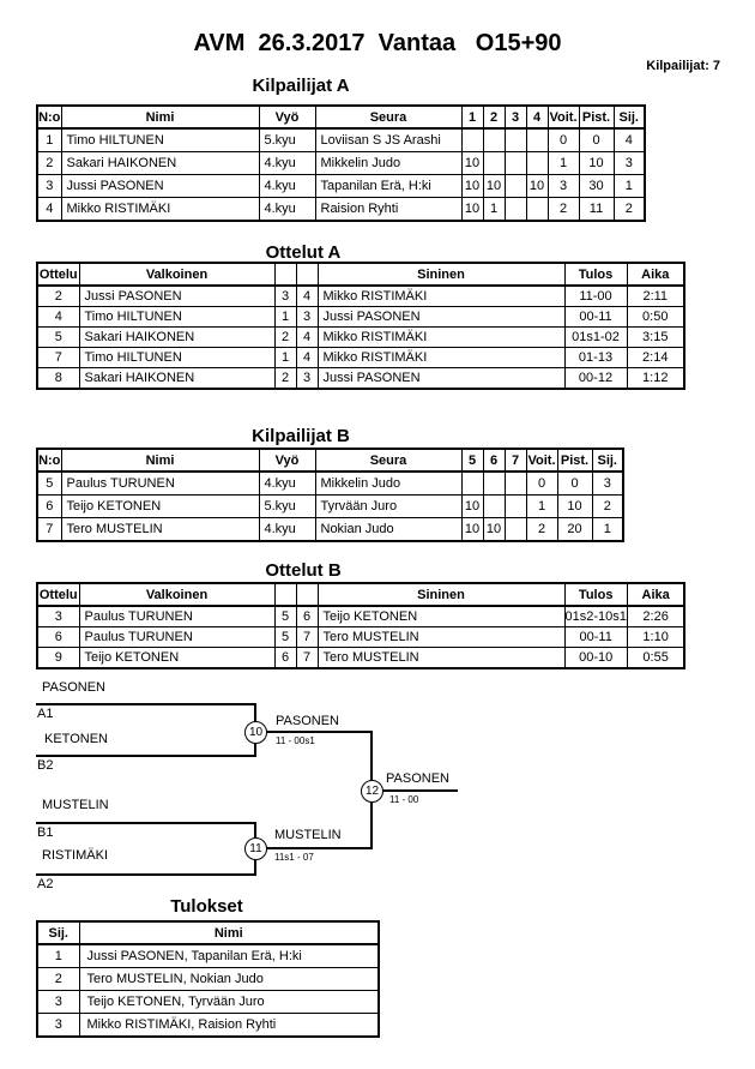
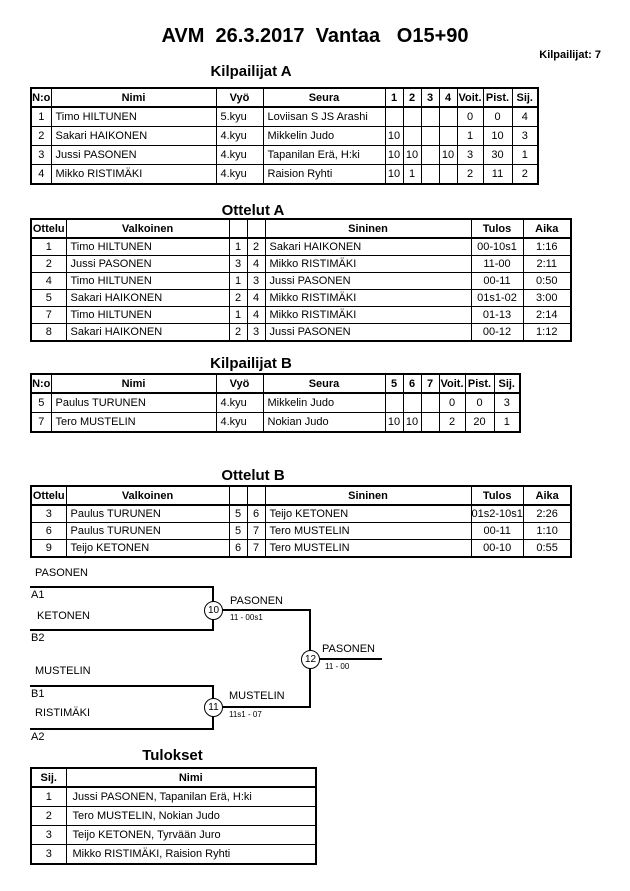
  AVM 26.3.2017 Vantaa O15+90
  Kilpailijat: 7
  Kilpailijat A
  N:o	Nimi	Vyö	Seura	1	2	3	4	Voit.	Pist.	Sij.
  1	Timo HILTUNEN	5.kyu	Loviisan S JS Arashi					0	0	4
  2	Sakari HAIKONEN	4.kyu	Mikkelin Judo	10				1	10	3
  3	Jussi PASONEN	4.kyu	Tapanilan Erä, H:ki	10	10		10	3	30	1
  4	Mikko RISTIMÄKI	4.kyu	Raision Ryhti	10	1			2	11	2
  Ottelut A
  Ottelu	Valkoinen			Sininen	Tulos	Aika
+ 1	Timo HILTUNEN	1	2	Sakari HAIKONEN	00-10s1	1:16
  2	Jussi PASONEN	3	4	Mikko RISTIMÄKI	11-00	2:11
  4	Timo HILTUNEN	1	3	Jussi PASONEN	00-11	0:50
- 5	Sakari HAIKONEN	2	4	Mikko RISTIMÄKI	01s1-02	3:15
+ 5	Sakari HAIKONEN	2	4	Mikko RISTIMÄKI	01s1-02	3:00
  7	Timo HILTUNEN	1	4	Mikko RISTIMÄKI	01-13	2:14
  8	Sakari HAIKONEN	2	3	Jussi PASONEN	00-12	1:12
  Kilpailijat B
  N:o	Nimi	Vyö	Seura	5	6	7	Voit.	Pist.	Sij.
  5	Paulus TURUNEN	4.kyu	Mikkelin Judo				0	0	3
- 6	Teijo KETONEN	5.kyu	Tyrvään Juro	10			1	10	2
  7	Tero MUSTELIN	4.kyu	Nokian Judo	10	10		2	20	1
  Ottelut B
  Ottelu	Valkoinen			Sininen	Tulos	Aika
  3	Paulus TURUNEN	5	6	Teijo KETONEN	01s2-10s1	2:26
  6	Paulus TURUNEN	5	7	Tero MUSTELIN	00-11	1:10
  9	Teijo KETONEN	6	7	Tero MUSTELIN	00-10	0:55
  PASONEN
  A1
  KETONEN
  B2
  PASONEN
  11 - 00s1
  MUSTELIN
  B1
  RISTIMÄKI
  A2
  MUSTELIN
  11s1 - 07
  PASONEN
  11 - 00
  10
  11
  12
  Tulokset
  Sij.	Nimi
  1	Jussi PASONEN, Tapanilan Erä, H:ki
  2	Tero MUSTELIN, Nokian Judo
  3	Teijo KETONEN, Tyrvään Juro
  3	Mikko RISTIMÄKI, Raision Ryhti
